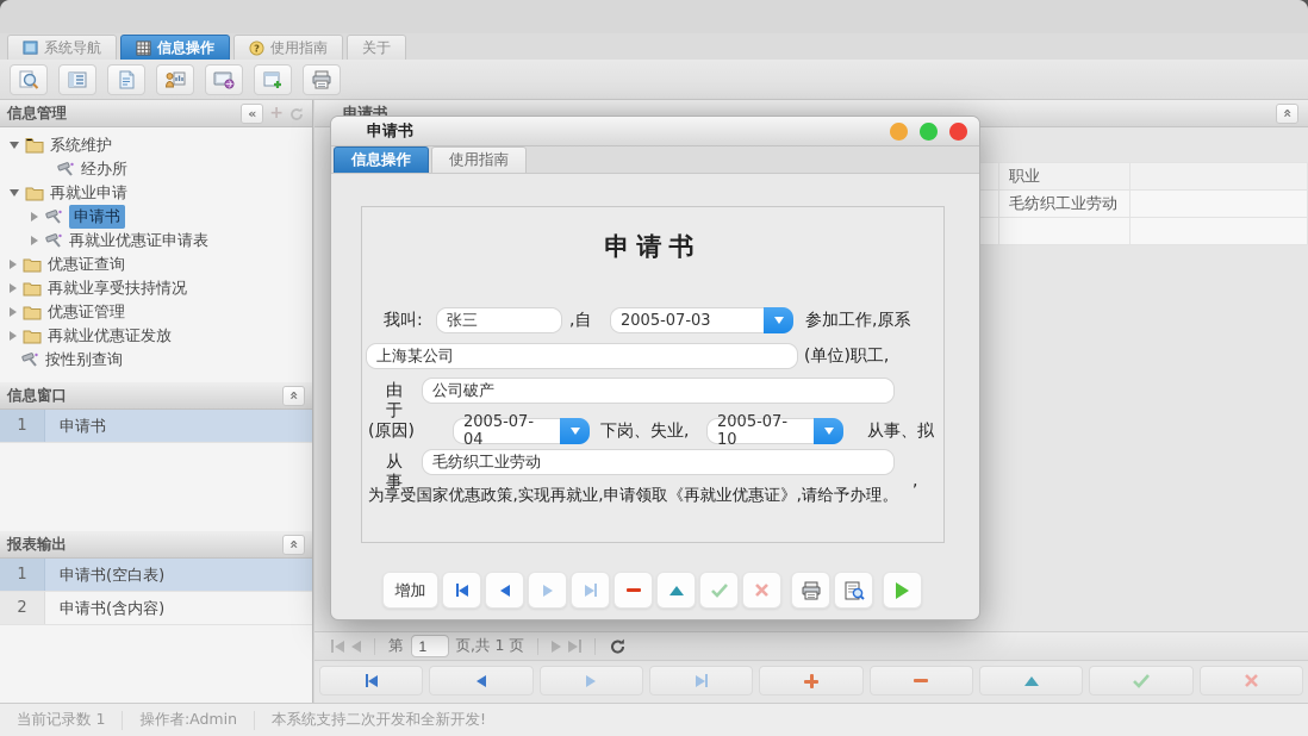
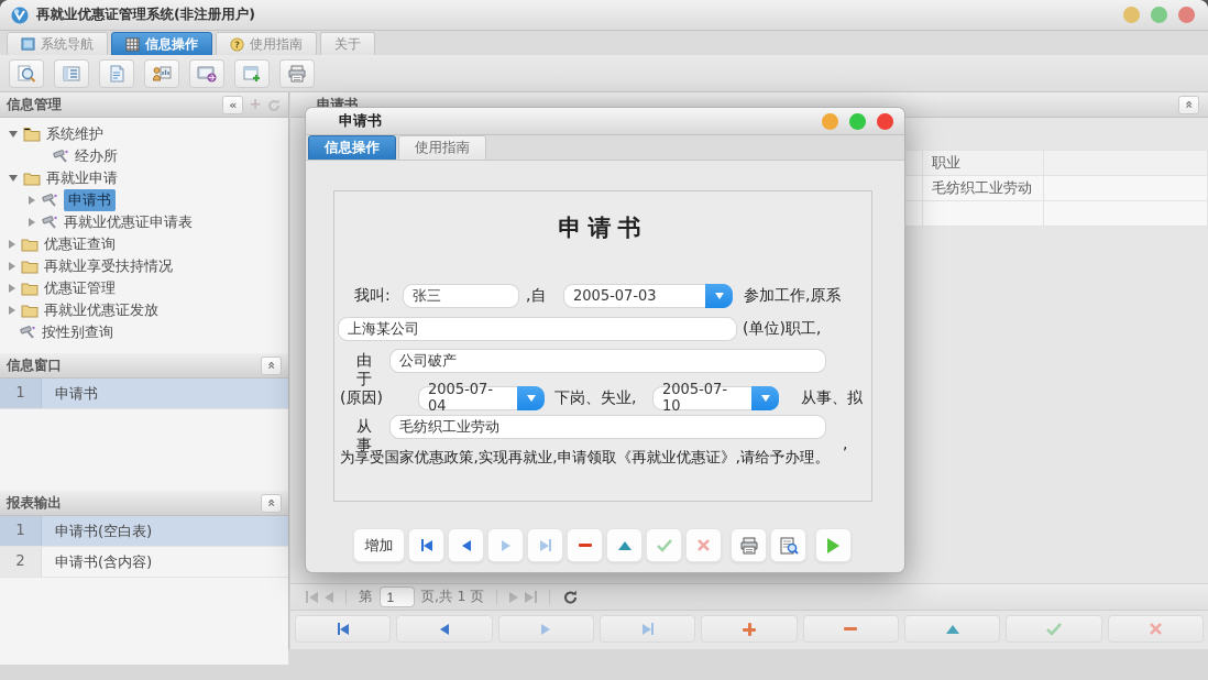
+ 再就业优惠证管理系统(非注册用户)
  系统导航
  信息操作
  ?
  使用指南
  关于
  信息管理
  «
  +
  系统维护
  经办所
  再就业申请
  申请书
  再就业优惠证申请表
  优惠证查询
  再就业享受扶持情况
  优惠证管理
  再就业优惠证发放
  按性别查询
  信息窗口
  1
  申请书
  报表输出
  1
  申请书(空白表)
  2
  申请书(含内容)
  申请书
  	职业
  	毛纺织工业劳动
  第
  1
  页,共 1 页
- 当前记录数 1
- 操作者:Admin
- 本系统支持二次开发和全新开发!
  申请书
  信息操作
  使用指南
  申请书
  我叫:
  张三
  ,自
  2005-07-03
  参加工作,原系
  上海某公司
  (单位)职工,
  由
  于
  公司破产
  (原因)
  2005-07-04
  下岗、失业,
  2005-07-10
  从事、拟
  从
  事
  毛纺织工业劳动
  ,
  为享受国家优惠政策,实现再就业,申请领取《再就业优惠证》,请给予办理。
  增加
